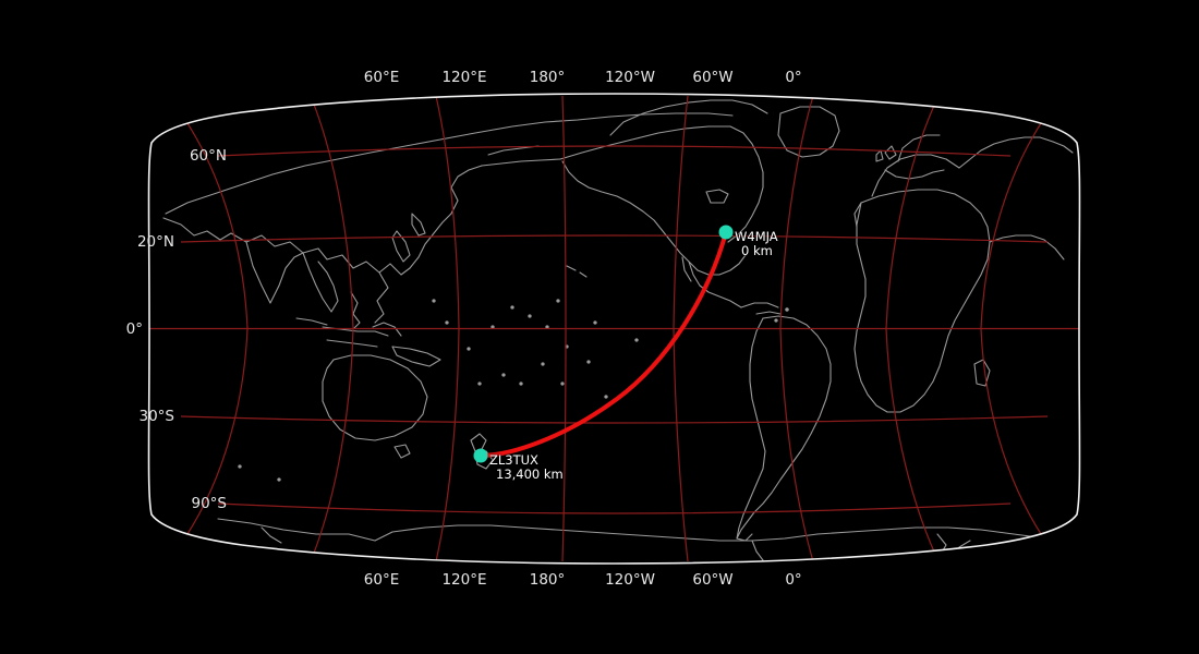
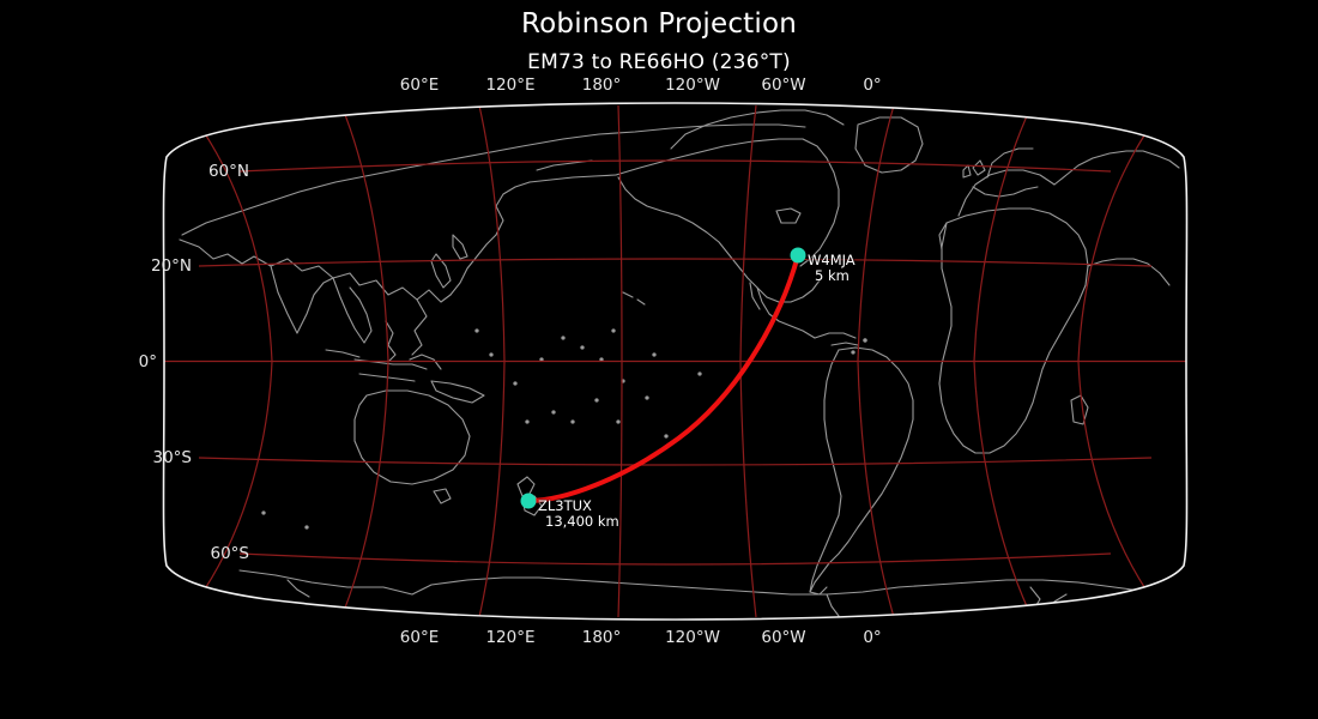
+ Robinson Projection
+ EM73 to RE66HO (236°T)
  60°E
  120°E
  180°
  120°W
  60°W
  0°
  60°E
  120°E
  180°
  120°W
  60°W
  0°
  60°N
  20°N
  0°
  30°S
- 90°S
+ 60°S
  W4MJA
- 0 km
+ 5 km
  ZL3TUX
  13,400 km
